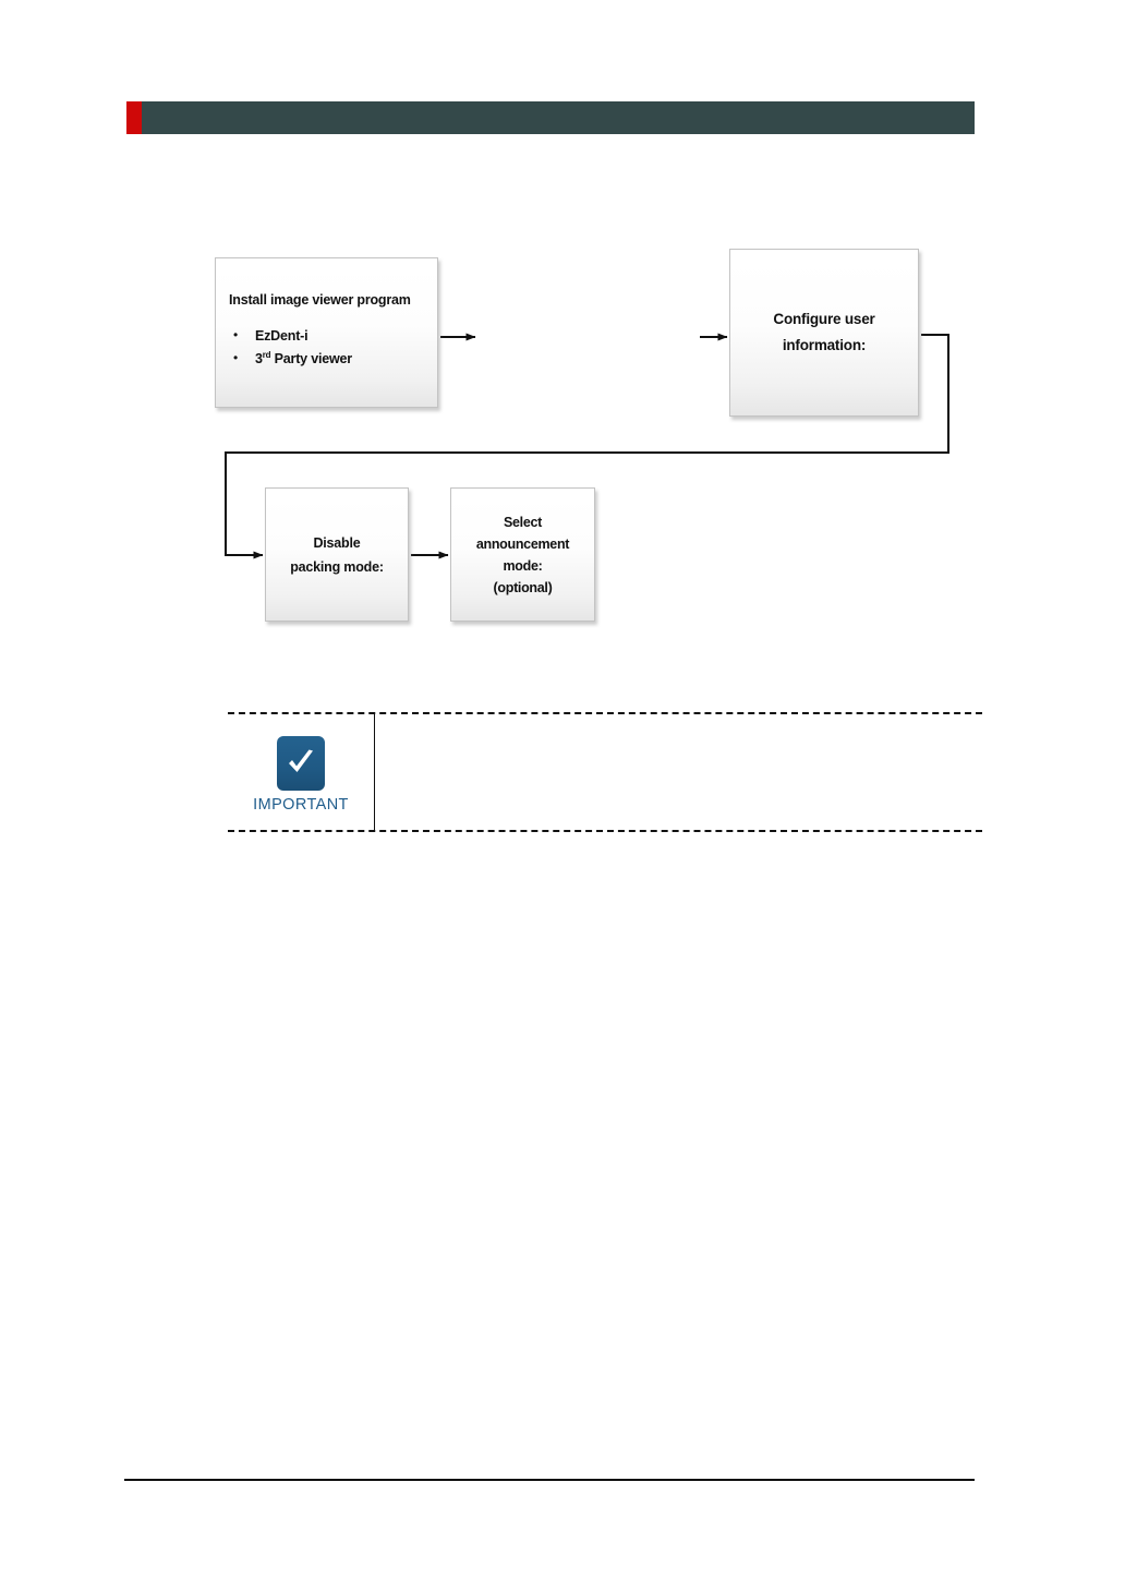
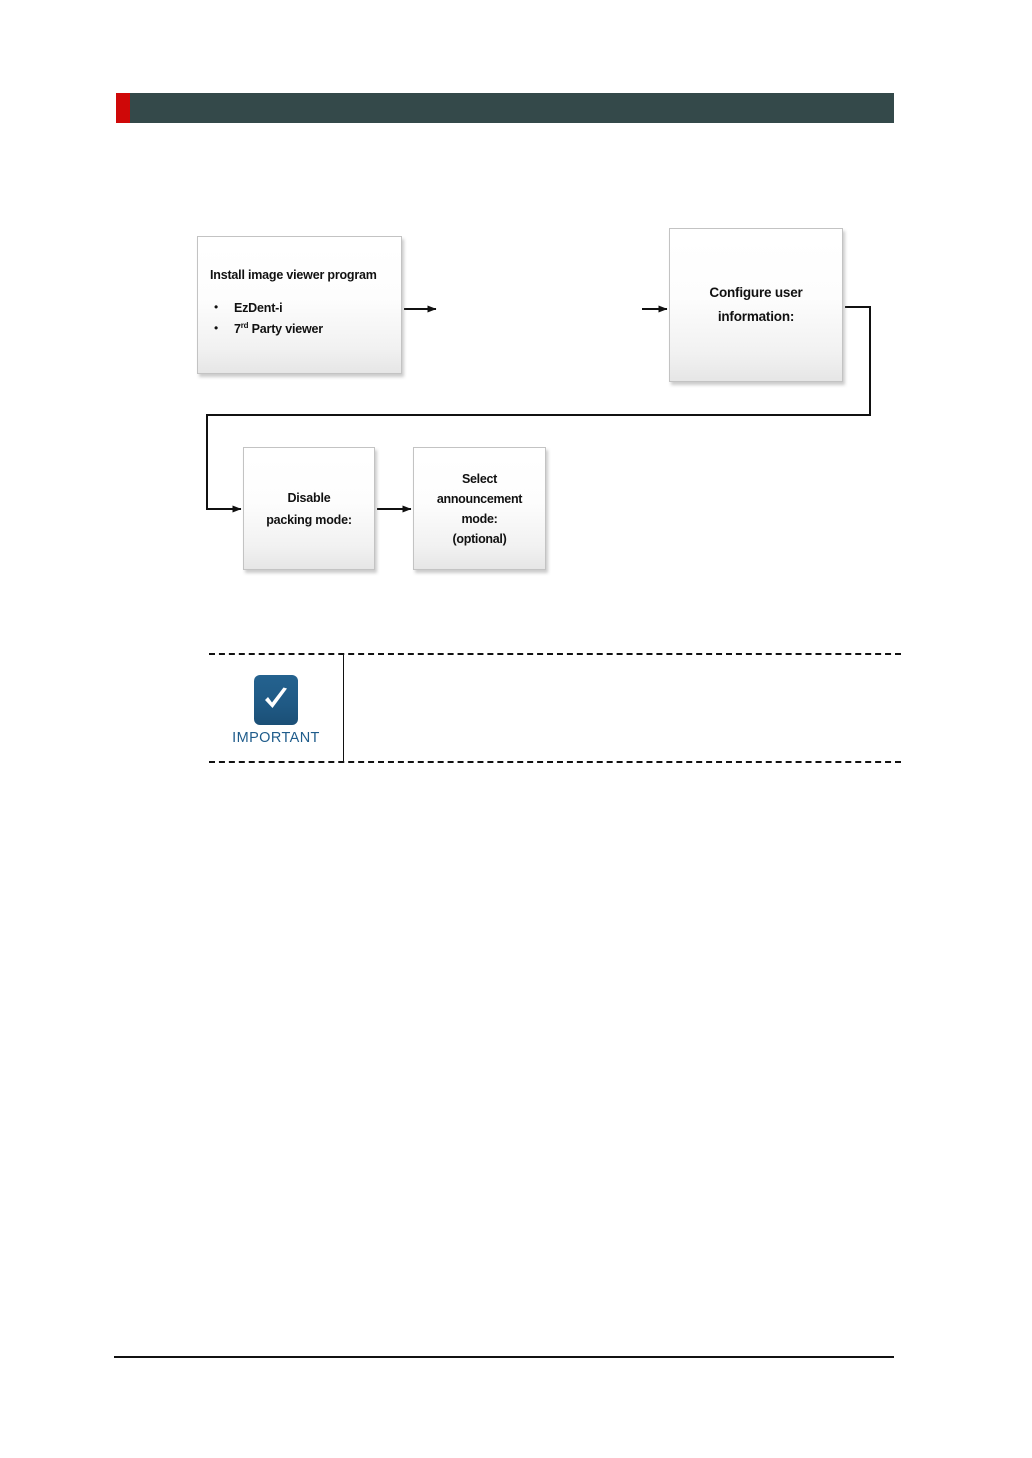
  Install image viewer program
  EzDent-i
- 3rd Party viewer
+ 7rd Party viewer
  Configure user
  information:
  Disable
  packing mode:
  Select
  announcement
  mode:
  (optional)
  IMPORTANT
